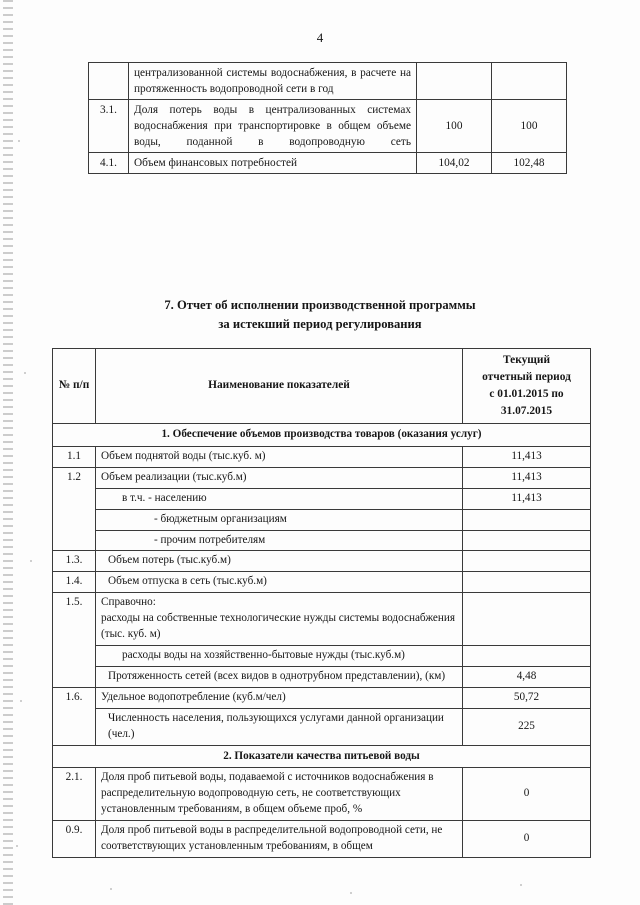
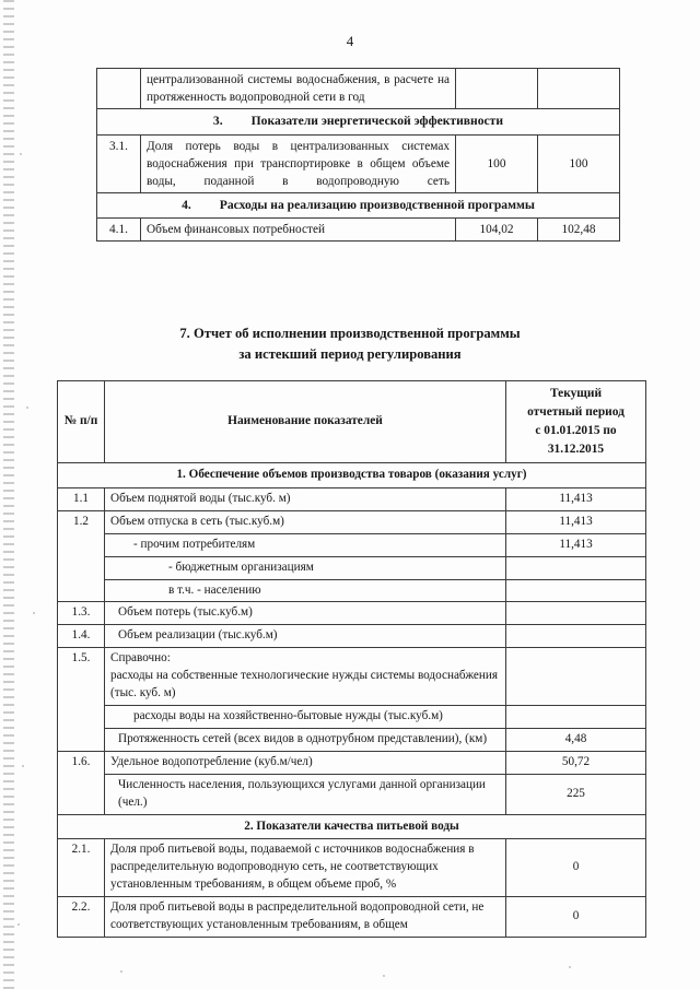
  4
  	централизованной системы водоснабжения, в расчете на протяженность водопроводной сети в год
+ 3. Показатели энергетической эффективности
  3.1.	Доля потерь воды в централизованных системах водоснабжения при транспортировке в общем объеме воды, поданной в водопроводную сеть	100	100
+ 4. Расходы на реализацию производственной программы
  4.1.	Объем финансовых потребностей	104,02	102,48
  7. Отчет об исполнении производственной программы
  за истекший период регулирования
- № п/п	Наименование показателей	Текущий отчетный период с 01.01.2015 по 31.07.2015
+ № п/п	Наименование показателей	Текущий отчетный период с 01.01.2015 по 31.12.2015
  1. Обеспечение объемов производства товаров (оказания услуг)
  1.1	Объем поднятой воды (тыс.куб. м)	11,413
- 1.2	Объем реализации (тыс.куб.м)	11,413
+ 1.2	Объем отпуска в сеть (тыс.куб.м)	11,413
- в т.ч. - населению	11,413
+ - прочим потребителям	11,413
  - бюджетным организациям
- - прочим потребителям
+ в т.ч. - населению
  1.3.	Объем потерь (тыс.куб.м)
- 1.4.	Объем отпуска в сеть (тыс.куб.м)
+ 1.4.	Объем реализации (тыс.куб.м)
  1.5.	Справочно: расходы на собственные технологические нужды системы водоснабжения (тыс. куб. м)
  расходы воды на хозяйственно-бытовые нужды (тыс.куб.м)
  Протяженность сетей (всех видов в однотрубном представлении), (км)	4,48
  1.6.	Удельное водопотребление (куб.м/чел)	50,72
  Численность населения, пользующихся услугами данной организации (чел.)	225
  2. Показатели качества питьевой воды
  2.1.	Доля проб питьевой воды, подаваемой с источников водоснабжения в распределительную водопроводную сеть, не соответствующих установленным требованиям, в общем объеме проб, %	0
- 0.9.	Доля проб питьевой воды в распределительной водопроводной сети, не соответствующих установленным требованиям, в общем	0
+ 2.2.	Доля проб питьевой воды в распределительной водопроводной сети, не соответствующих установленным требованиям, в общем	0
